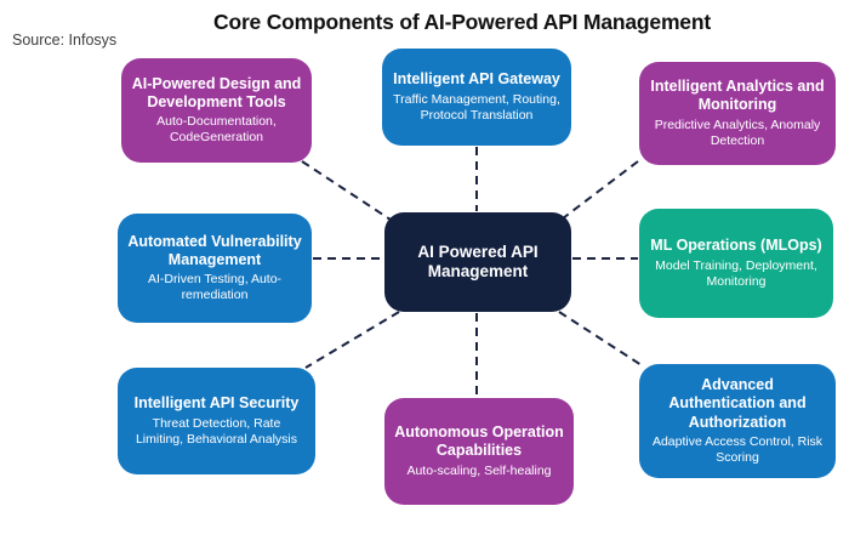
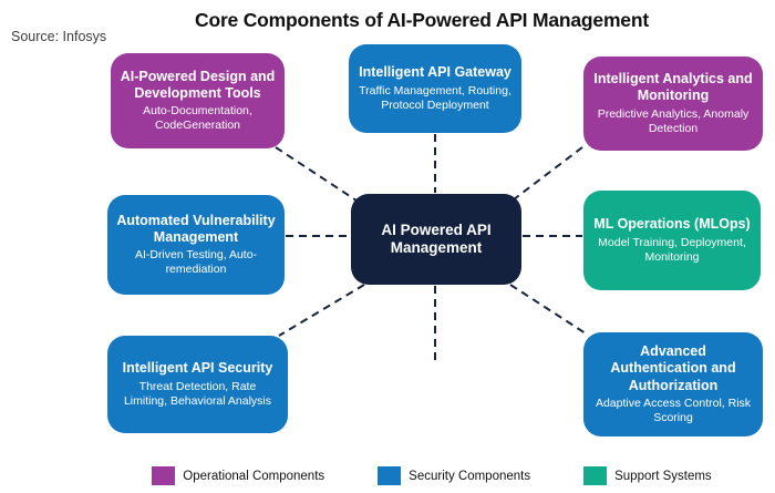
  Core Components of AI-Powered API Management
  Source: Infosys
  AI-Powered Design and Development Tools
  Auto-Documentation, CodeGeneration
  Intelligent API Gateway
- Traffic Management, Routing, Protocol Translation
+ Traffic Management, Routing, Protocol Deployment
  Intelligent Analytics and Monitoring
  Predictive Analytics, Anomaly Detection
  Automated Vulnerability Management
  AI-Driven Testing, Auto-remediation
  AI Powered API Management
  ML Operations (MLOps)
  Model Training, Deployment, Monitoring
  Intelligent API Security
  Threat Detection, Rate Limiting, Behavioral Analysis
- Autonomous Operation Capabilities
- Auto-scaling, Self-healing
  Advanced Authentication and Authorization
  Adaptive Access Control, Risk Scoring
+ Operational Components
+ Security Components
+ Support Systems
